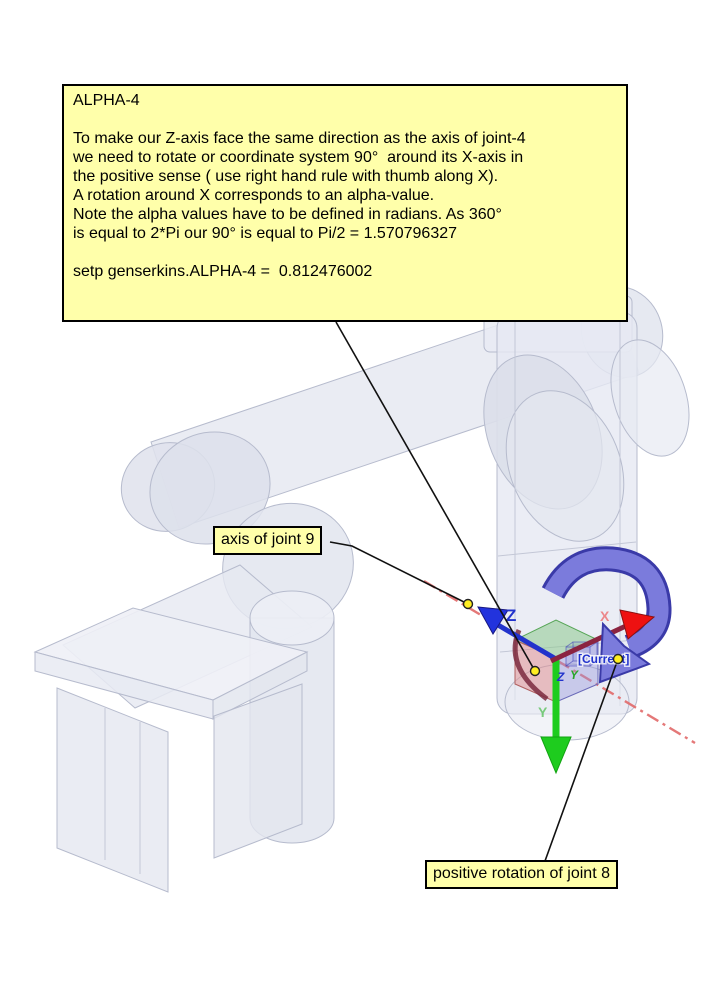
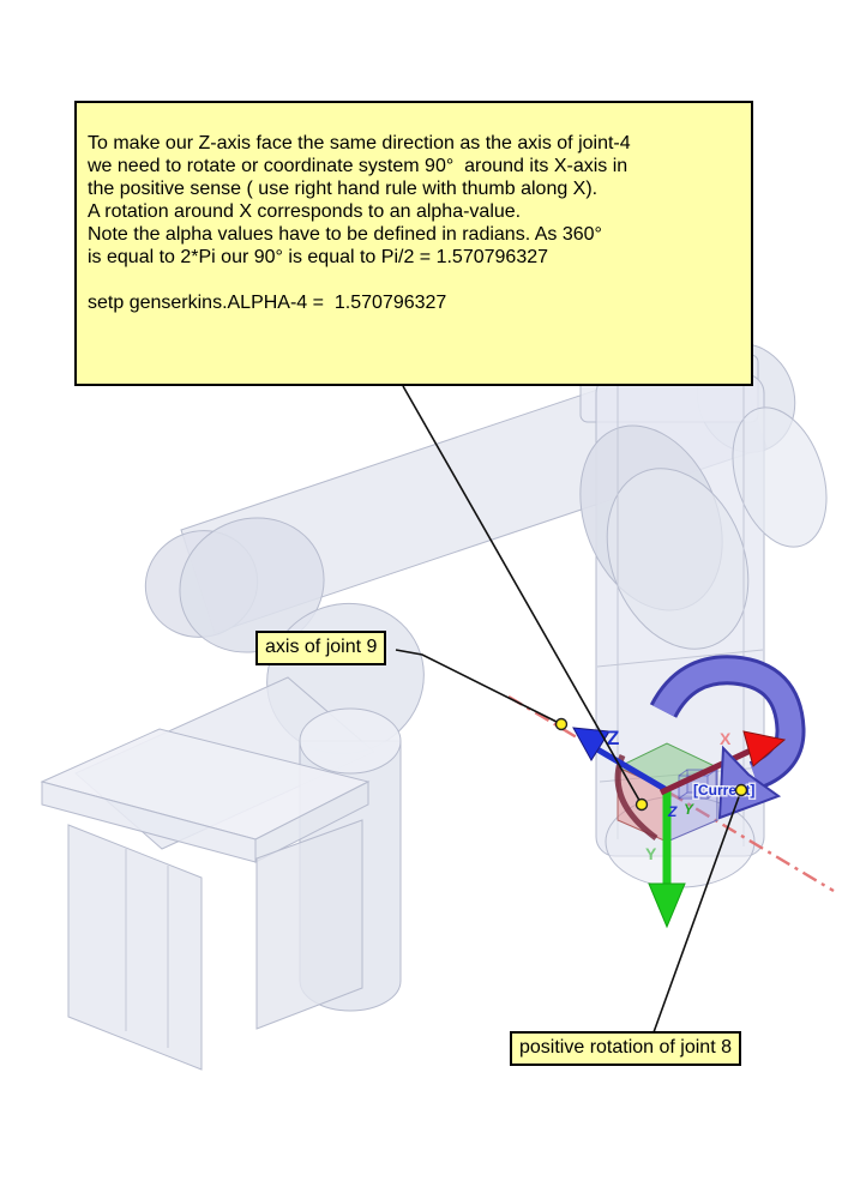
  X
  Z
  Y
  [Curret]
  Z
  Y
- ALPHA-4
  To make our Z-axis face the same direction as the axis of joint-4
  we need to rotate or coordinate system 90° around its X-axis in
  the positive sense ( use right hand rule with thumb along X).
  A rotation around X corresponds to an alpha-value.
  Note the alpha values have to be defined in radians. As 360°
  is equal to 2*Pi our 90° is equal to Pi/2 = 1.570796327
- setp genserkins.ALPHA-4 = 0.812476002
+ setp genserkins.ALPHA-4 = 1.570796327
  axis of joint 9
  positive rotation of joint 8
